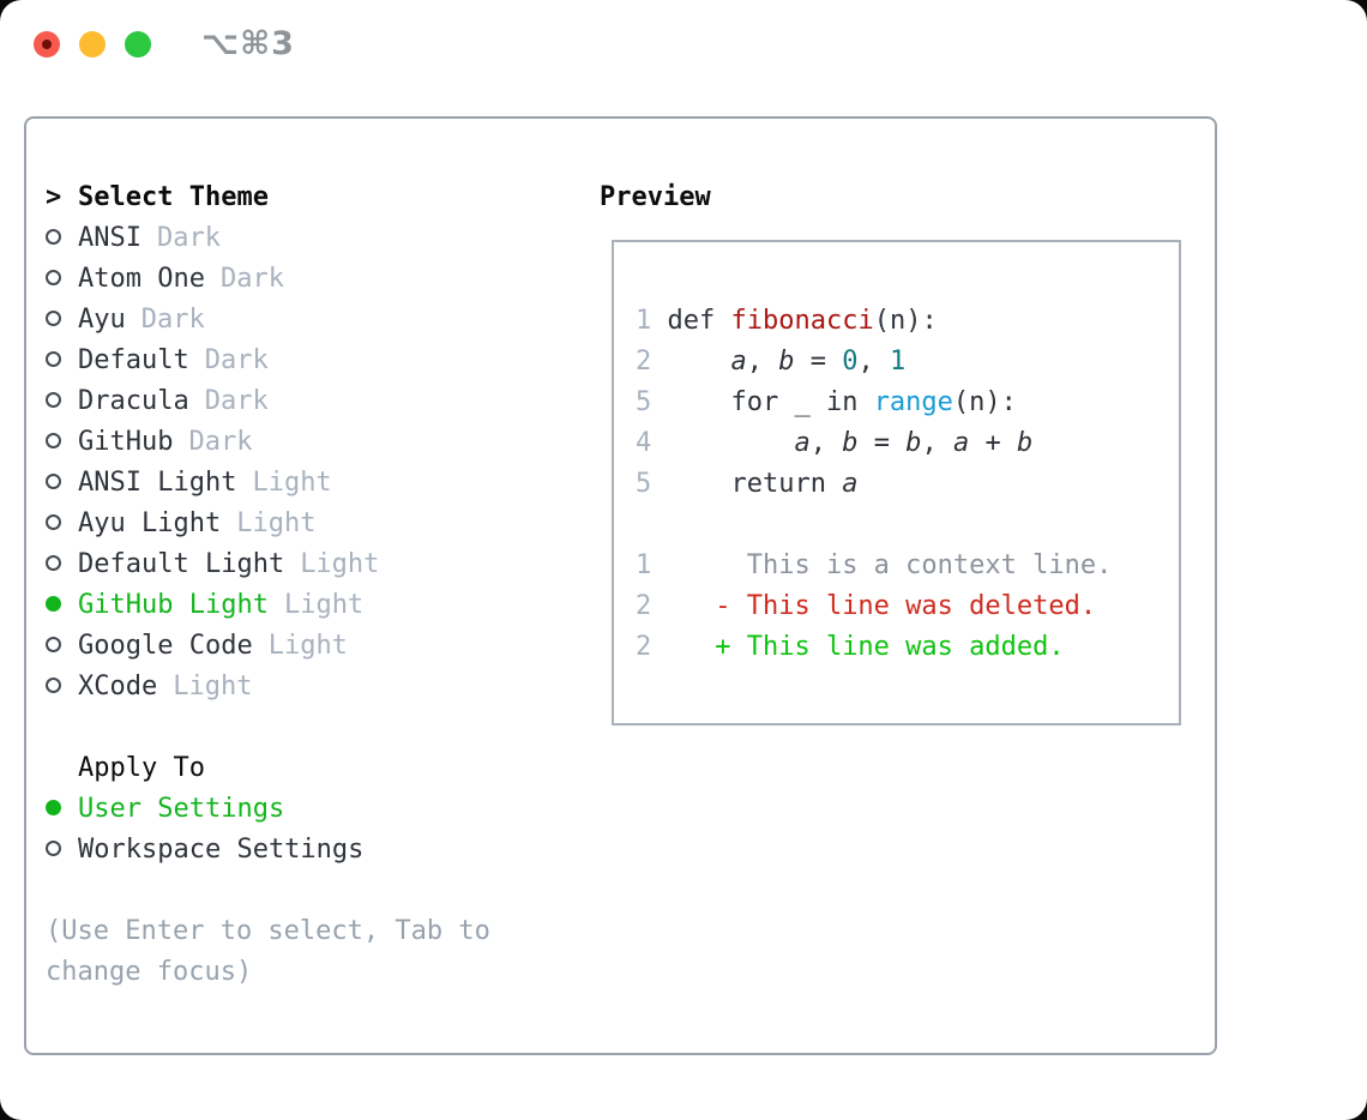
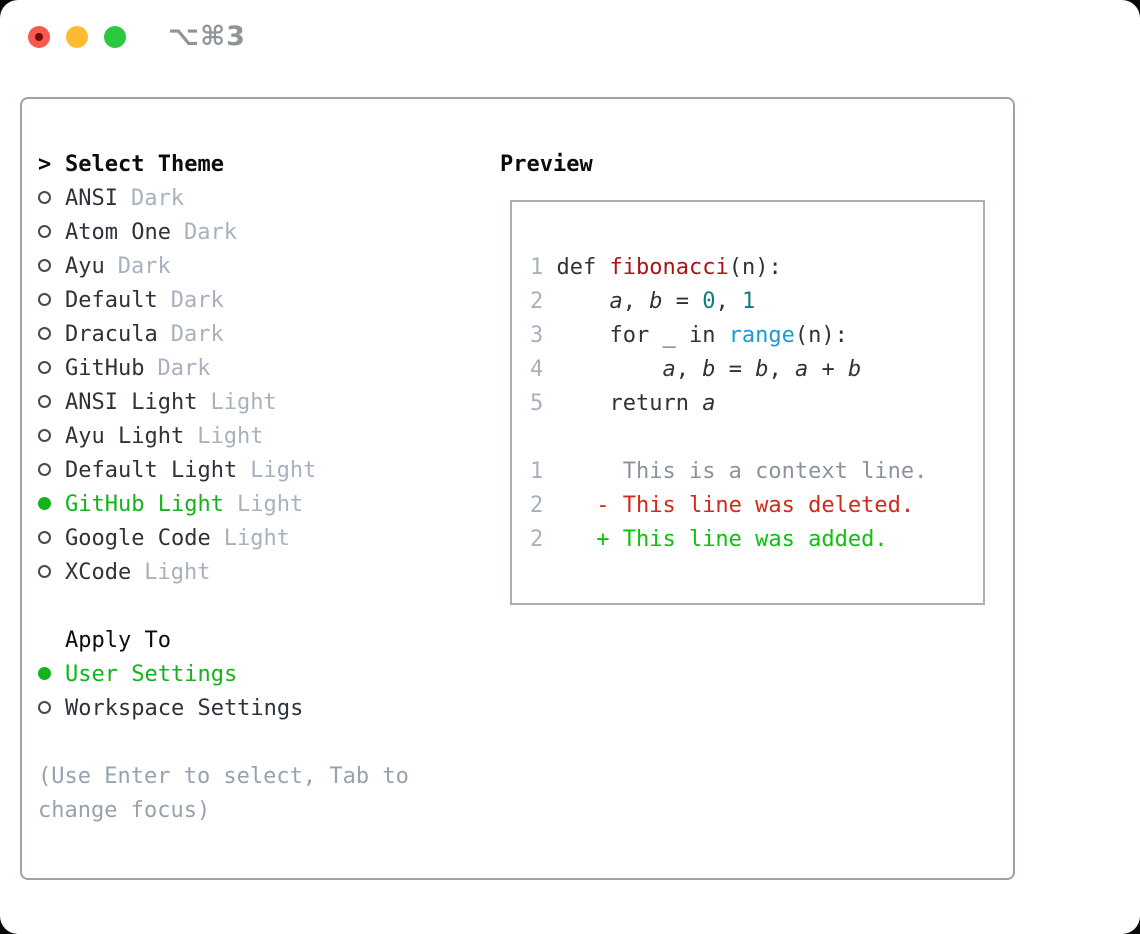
  ⌥⌘3
  > Select Theme
  ANSI Dark
  Atom One Dark
  Ayu Dark
  Default Dark
  Dracula Dark
  GitHub Dark
  ANSI Light Light
  Ayu Light Light
  Default Light Light
  GitHub Light Light
  Google Code Light
  XCode Light
  Apply To
  User Settings
  Workspace Settings
  (Use Enter to select, Tab to
  change focus)
  Preview
  1 def fibonacci(n):
  2 a, b = 0, 1
- 5 for _ in range(n):
+ 3 for _ in range(n):
  4 a, b = b, a + b
  5 return a
  1 This is a context line.
  2 - This line was deleted.
  2 + This line was added.
